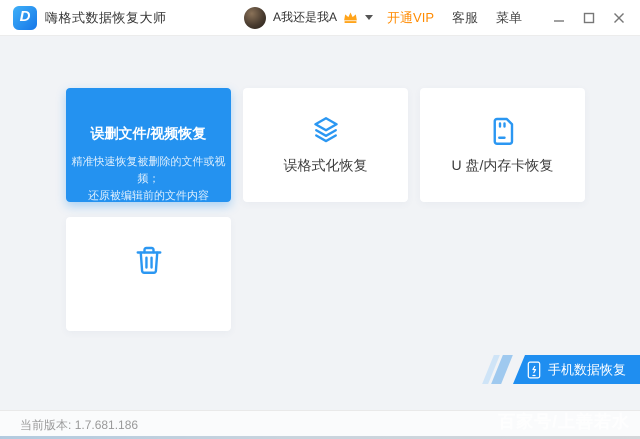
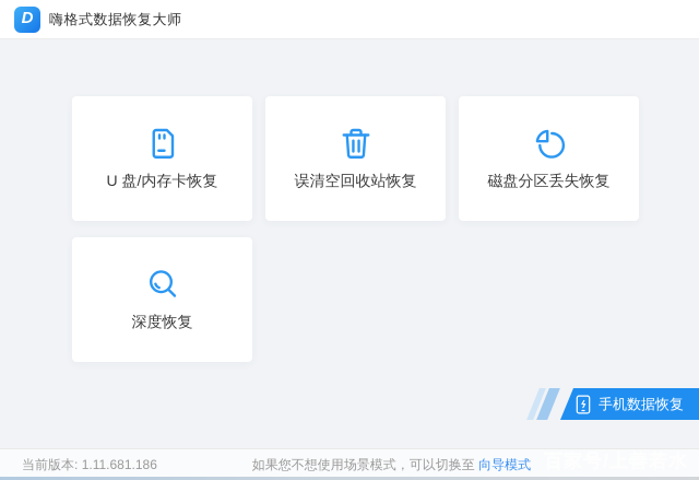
  D
  嗨格式数据恢复大师
- A我还是我A
- 开通VIP
- 客服
- 菜单
- 误删文件/视频恢复
- 精准快速恢复被删除的文件或视频；
- 还原被编辑前的文件内容
- 误格式化恢复
  U 盘/内存卡恢复
+ 误清空回收站恢复
+ 磁盘分区丢失恢复
+ 深度恢复
  手机数据恢复
- 当前版本: 1.7.681.186
+ 当前版本: 1.11.681.186
+ 如果您不想使用场景模式，可以切换至 向导模式
